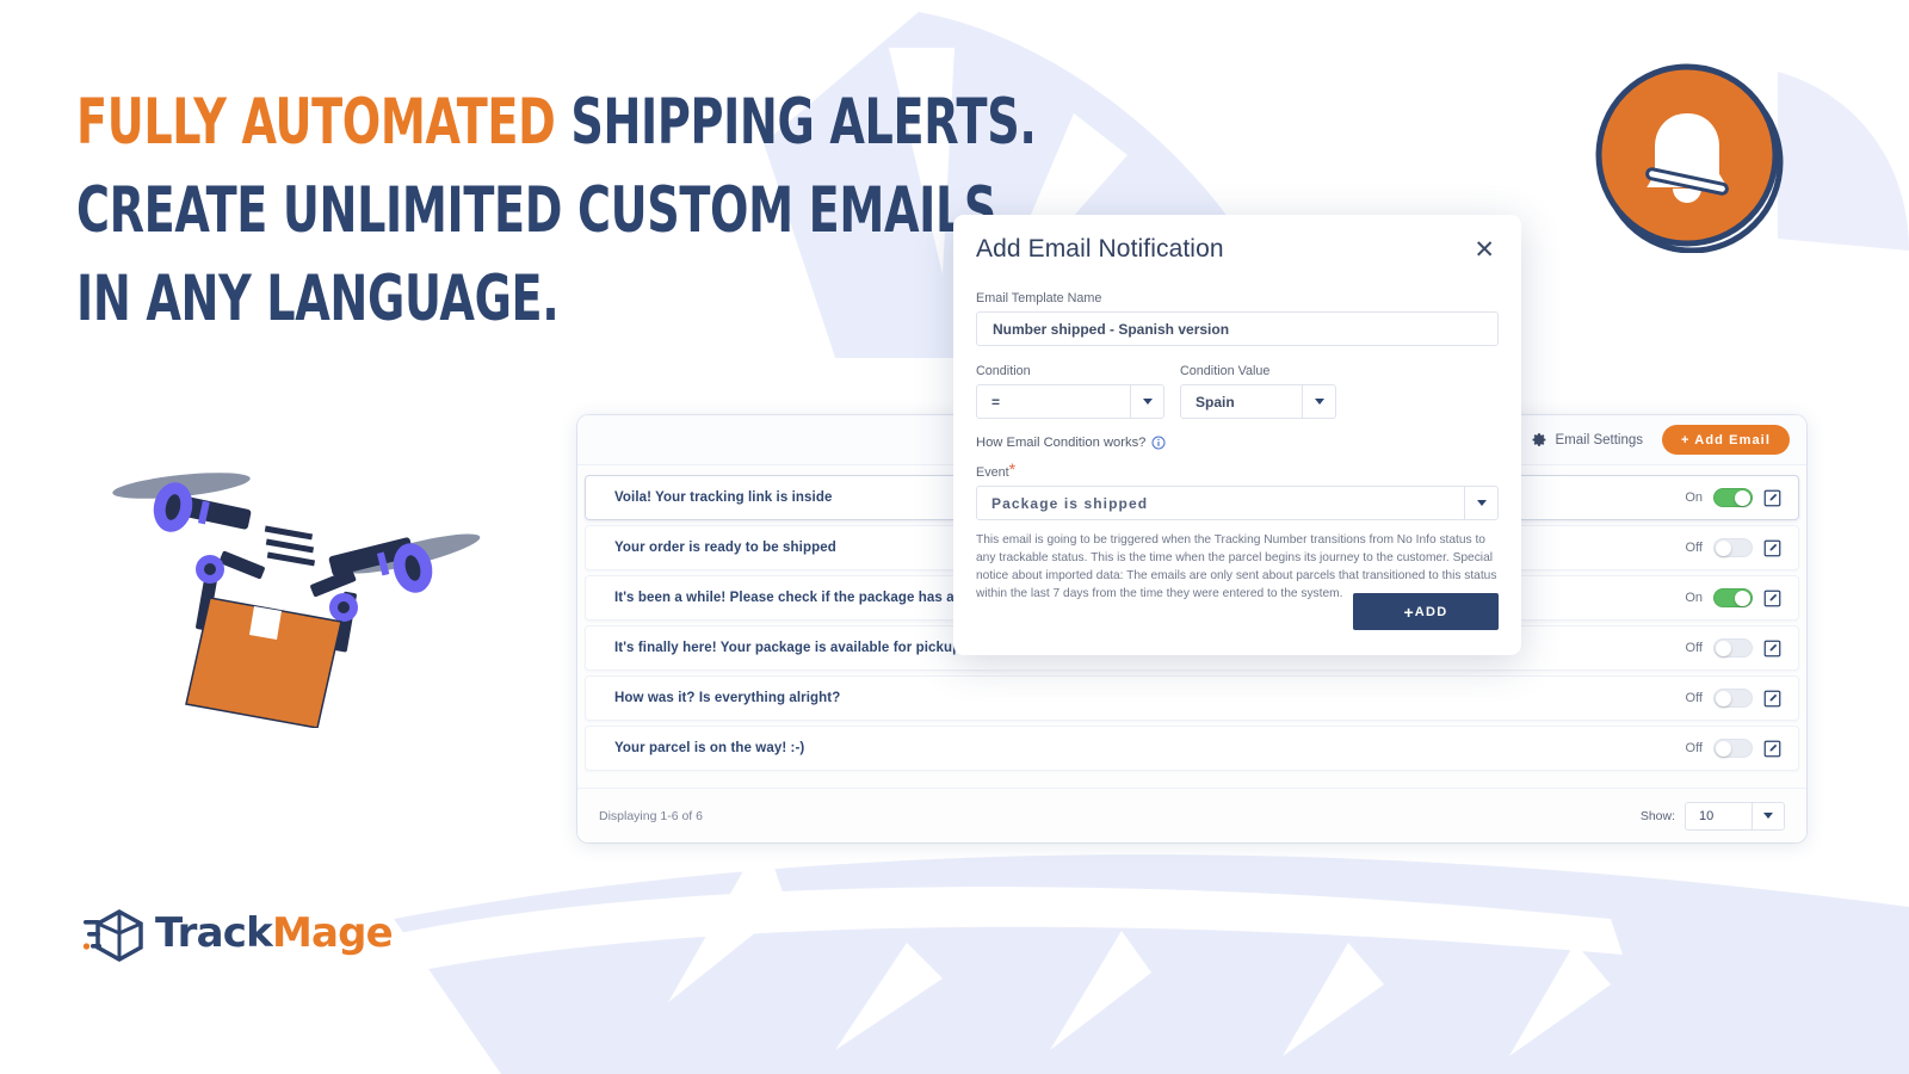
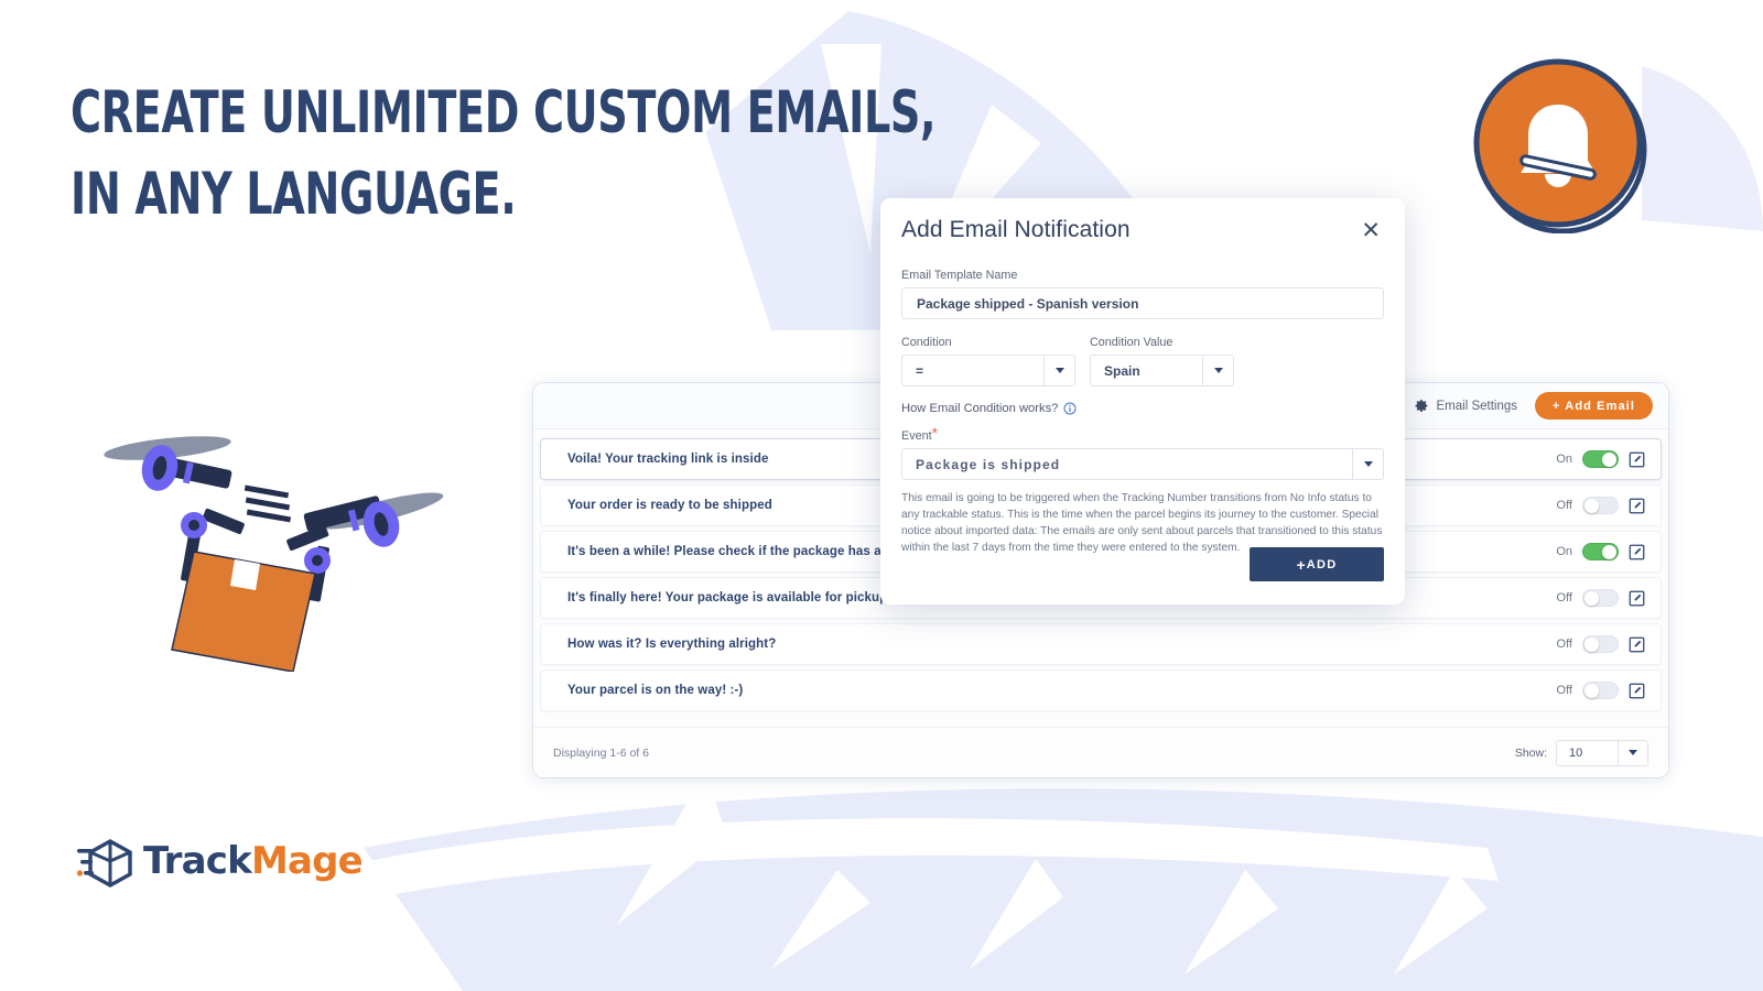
- FULLY AUTOMATED SHIPPING ALERTS.
  CREATE UNLIMITED CUSTOM EMAILS,
  IN ANY LANGUAGE.
  TrackMage
  Email Settings
  + Add Email
  Voila! Your tracking link is inside
  On
  Your order is ready to be shipped
  Off
  It's been a while! Please check if the package has a
  On
  It's finally here! Your package is available for picku
  Off
  How was it? Is everything alright?
  Off
  Your parcel is on the way! :-)
  Off
  Displaying 1-6 of 6
  Show:
  10
  Add Email Notification
  ✕
  Email Template Name
- Number shipped - Spanish version
+ Package shipped - Spanish version
  Condition
  =
  Condition Value
  Spain
  How Email Condition works?
  Event*
  Package is shipped
  This email is going to be triggered when the Tracking Number transitions from No Info status to any trackable status. This is the time when the parcel begins its journey to the customer. Special notice about imported data: The emails are only sent about parcels that transitioned to this status within the last 7 days from the time they were entered to the system.
  +
  ADD
